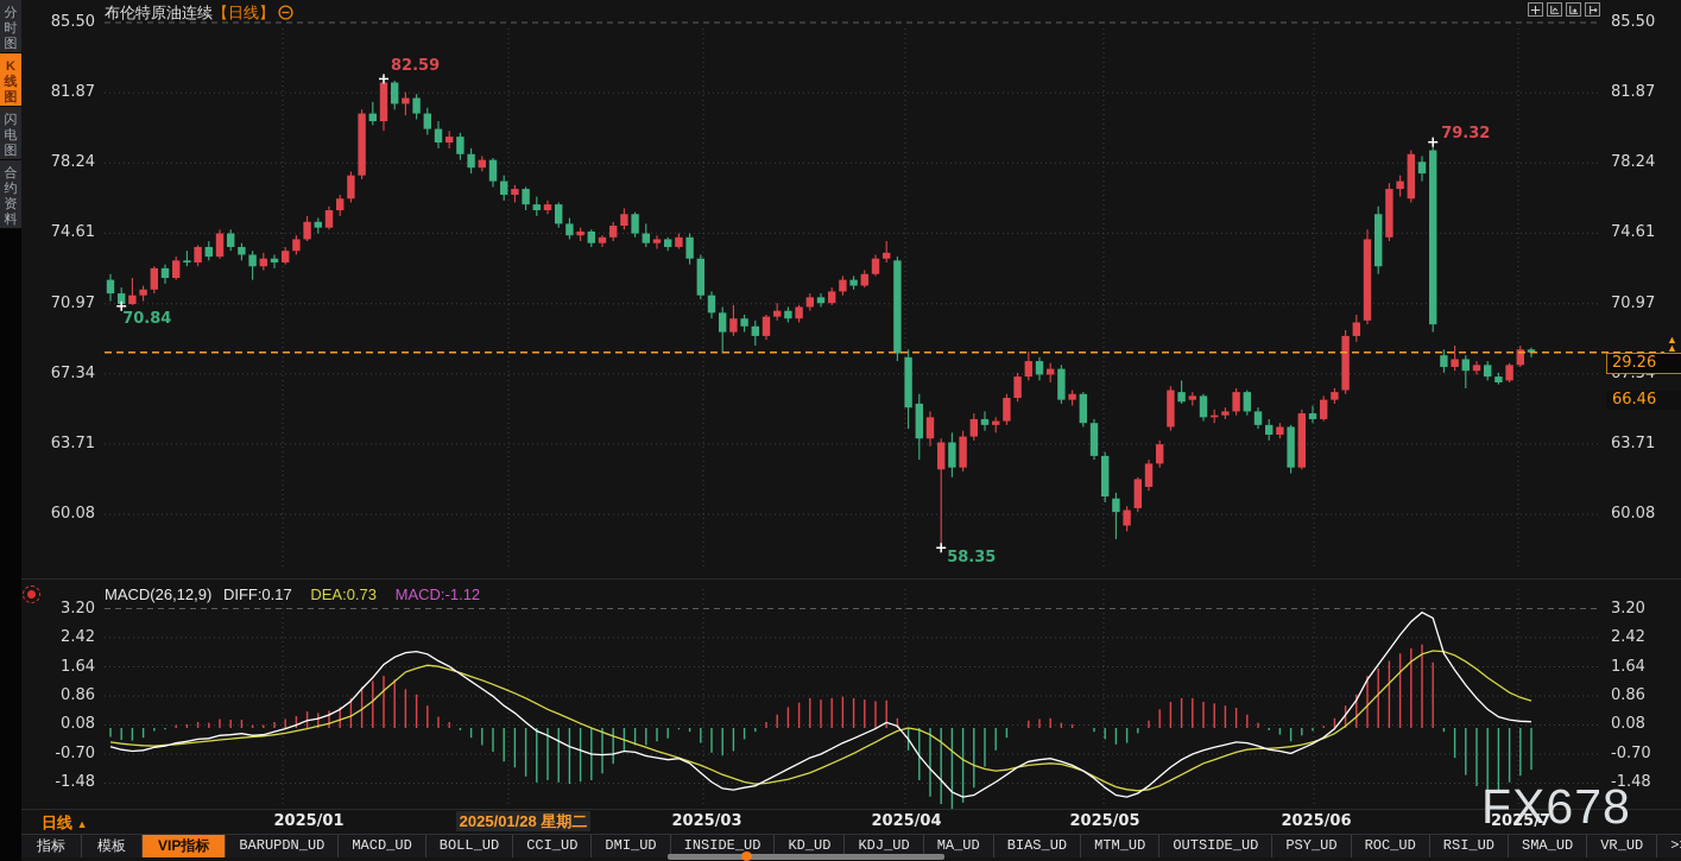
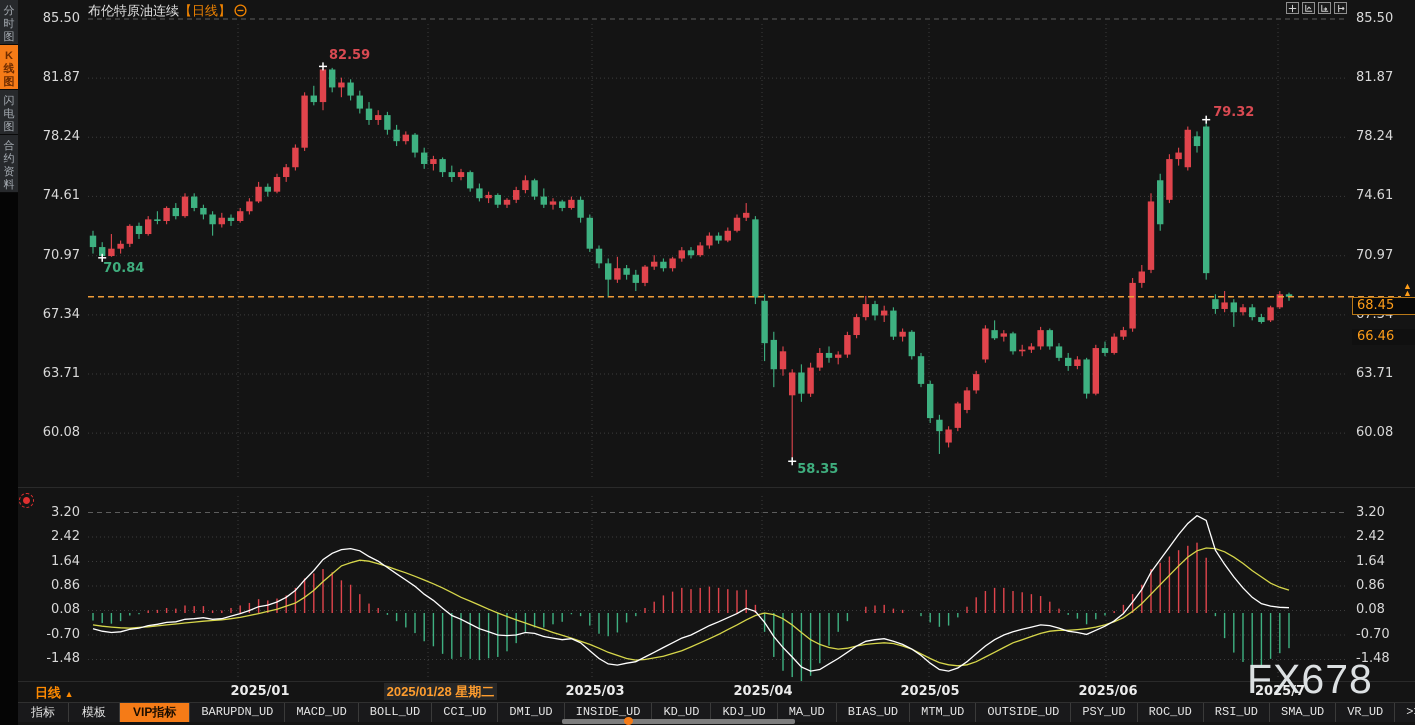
  分
  时
  图
  K
  线
  图
  闪
  电
  图
  合
  约
  资
  料
  布伦特原油连续【日线】
- MACD(26,12,9) DIFF:0.17 DEA:0.73 MACD:-1.12
- 29.26
+ 68.45
  66.46
  ▲
  ▲
  2025/01
  2025/03
  2025/04
  2025/05
  2025/06
  2025/7
  2025/01/28 星期二
  日线 ▲
  指标
  模板
  VIP指标
  BARUPDN_UD
  MACD_UD
  BOLL_UD
  CCI_UD
  DMI_UD
  INSIDE_UD
  KD_UD
  KDJ_UD
  MA_UD
  BIAS_UD
  MTM_UD
  OUTSIDE_UD
  PSY_UD
  ROC_UD
  RSI_UD
  SMA_UD
  VR_UD
  FX678
  82.59
  70.84
  79.32
  58.35
  85.50
  85.50
  81.87
  81.87
  78.24
  78.24
  74.61
  74.61
  70.97
  70.97
  67.34
  63.71
  63.71
  60.08
  60.08
  3.20
  3.20
  2.42
  2.42
  1.64
  1.64
  0.86
  0.86
  0.08
  0.08
  -0.70
  -0.70
  -1.48
  -1.48
